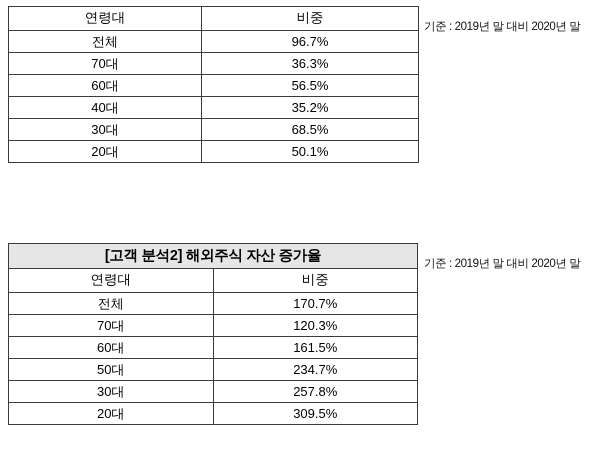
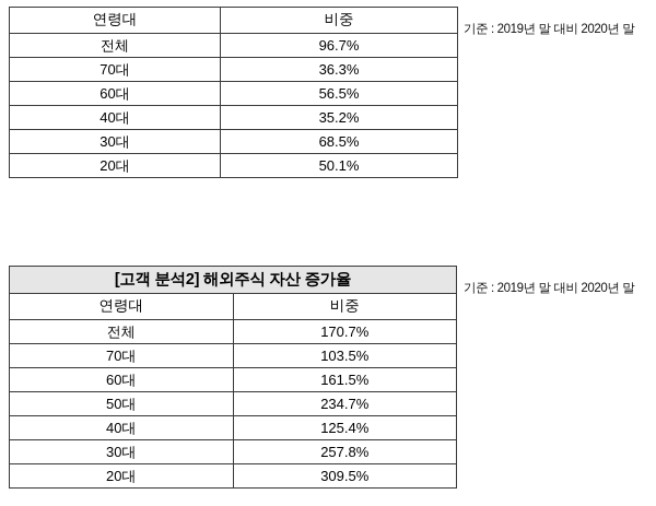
  연령대	비중
  전체	96.7%
  70대	36.3%
  60대	56.5%
  40대	35.2%
  30대	68.5%
  20대	50.1%
  기준 : 2019년 말 대비 2020년 말
  [고객 분석2] 해외주식 자산 증가율
  연령대	비중
  전체	170.7%
- 70대	120.3%
+ 70대	103.5%
  60대	161.5%
  50대	234.7%
+ 40대	125.4%
  30대	257.8%
  20대	309.5%
  기준 : 2019년 말 대비 2020년 말
